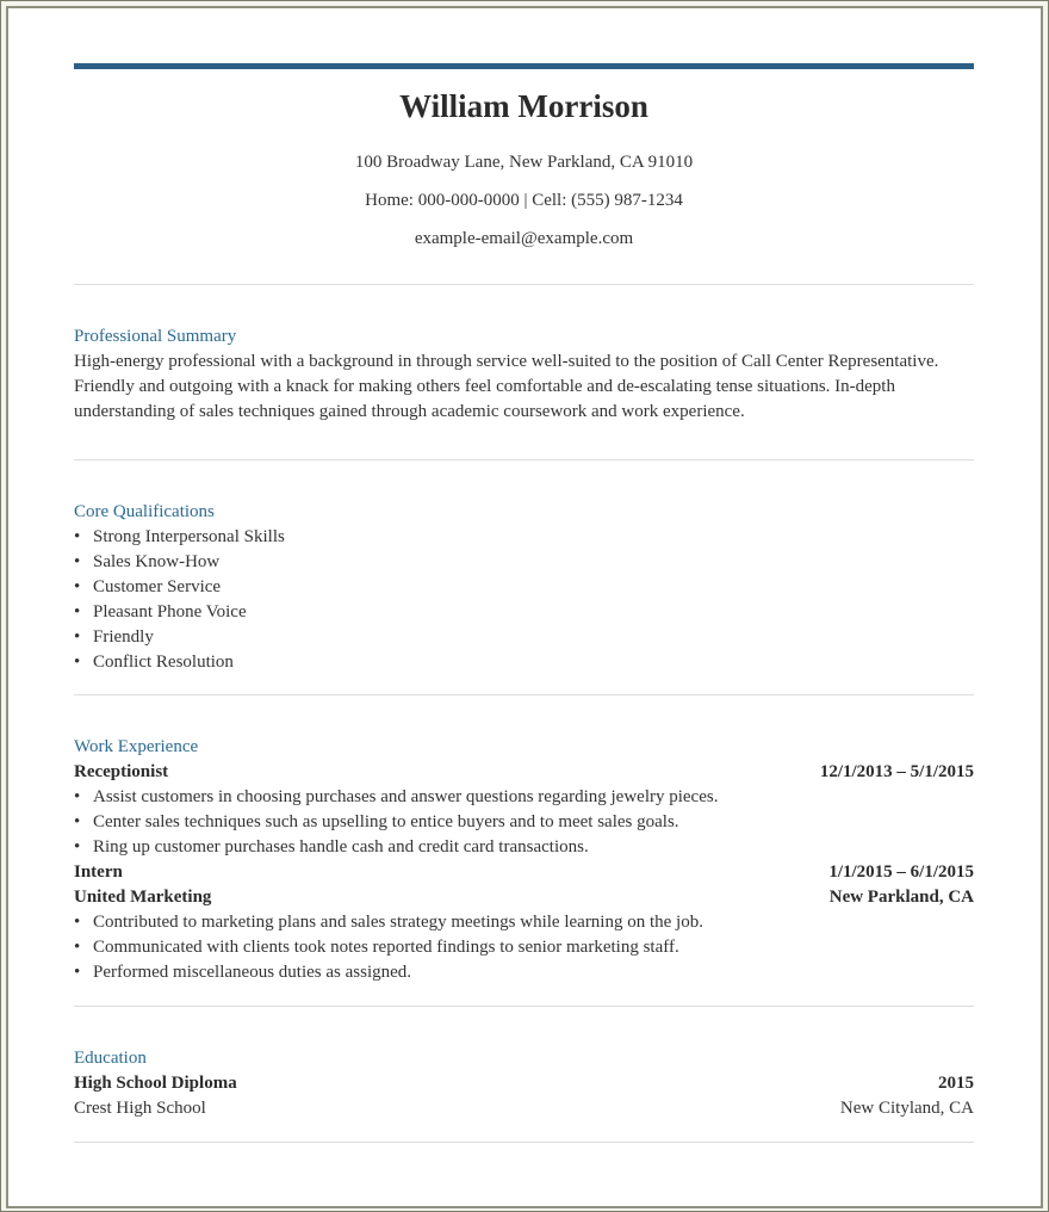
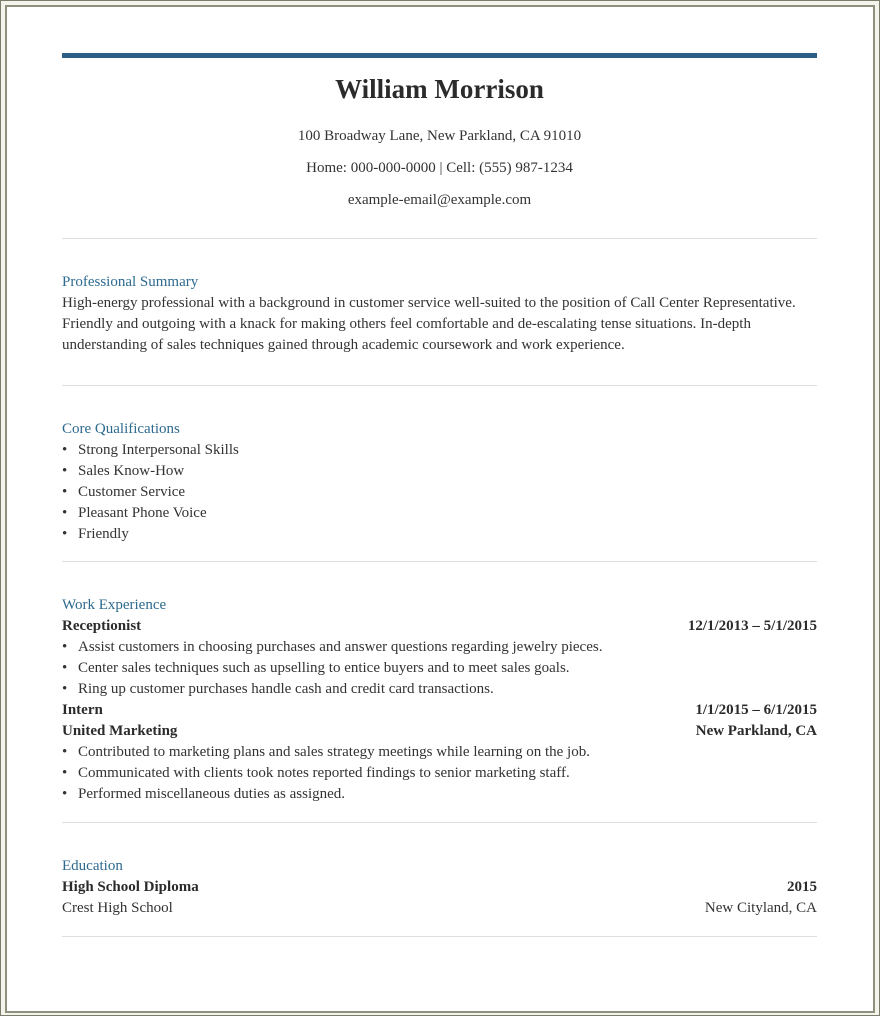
  William Morrison
  100 Broadway Lane, New Parkland, CA 91010
  Home: 000-000-0000 | Cell: (555) 987-1234
  example-email@example.com
  Professional Summary
- High-energy professional with a background in through service well-suited to the position of Call Center Representative. Friendly and outgoing with a knack for making others feel comfortable and de-escalating tense situations. In-depth understanding of sales techniques gained through academic coursework and work experience.
+ High-energy professional with a background in customer service well-suited to the position of Call Center Representative. Friendly and outgoing with a knack for making others feel comfortable and de-escalating tense situations. In-depth understanding of sales techniques gained through academic coursework and work experience.
  Core Qualifications
  Strong Interpersonal Skills
  Sales Know-How
  Customer Service
  Pleasant Phone Voice
  Friendly
- Conflict Resolution
  Work Experience
  Receptionist
  12/1/2013 – 5/1/2015
  Assist customers in choosing purchases and answer questions regarding jewelry pieces.
  Center sales techniques such as upselling to entice buyers and to meet sales goals.
  Ring up customer purchases handle cash and credit card transactions.
  Intern
  1/1/2015 – 6/1/2015
  United Marketing
  New Parkland, CA
  Contributed to marketing plans and sales strategy meetings while learning on the job.
  Communicated with clients took notes reported findings to senior marketing staff.
  Performed miscellaneous duties as assigned.
  Education
  High School Diploma
  2015
  Crest High School
  New Cityland, CA
